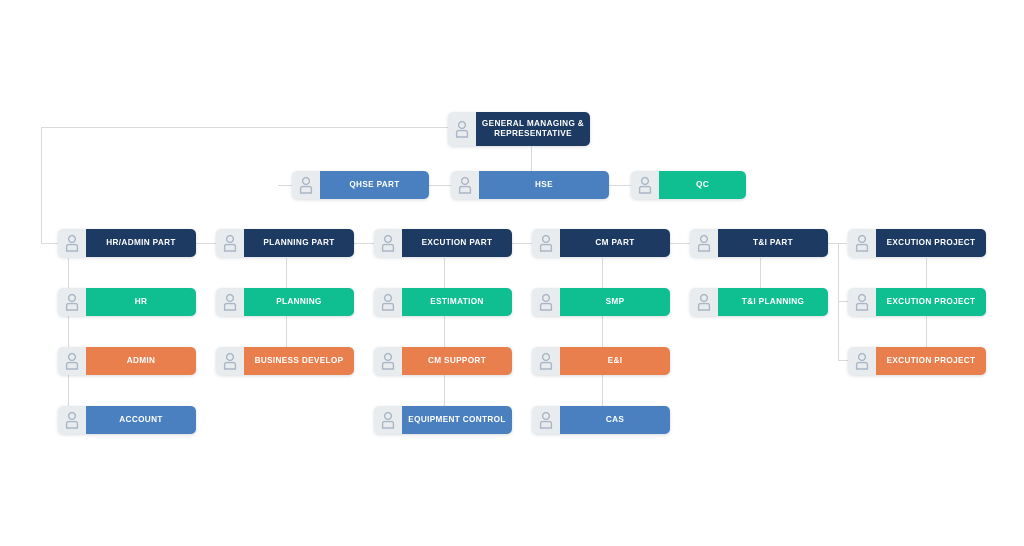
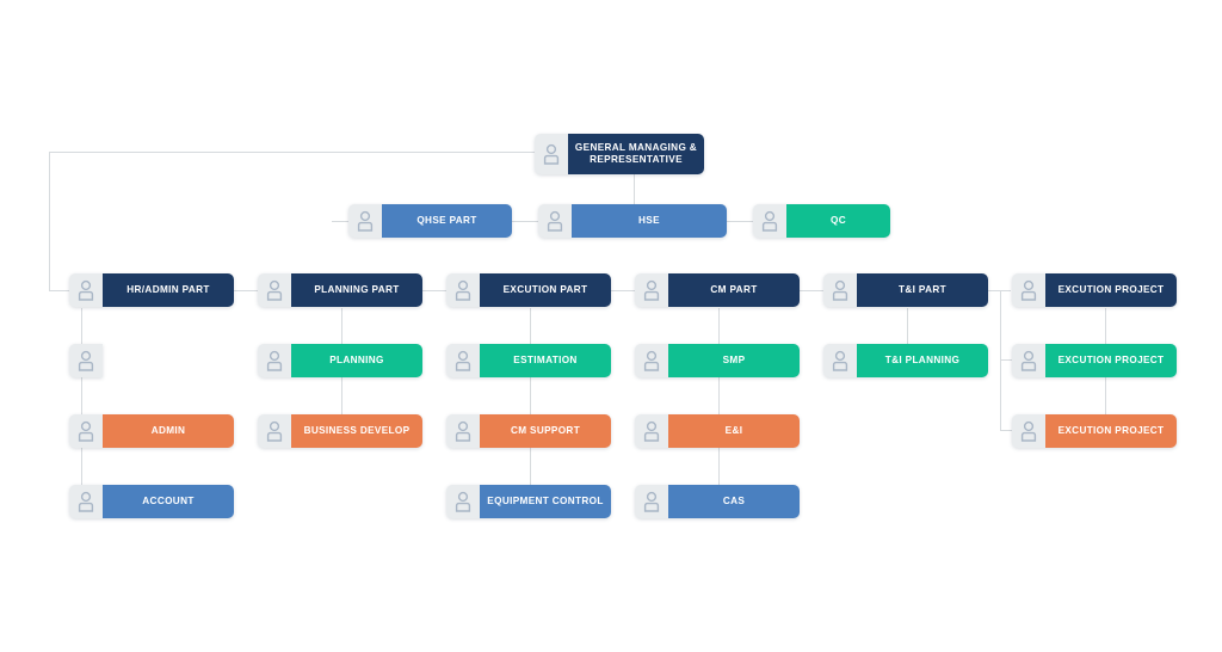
  GENERAL MANAGING &
  REPRESENTATIVE
  QHSE PART
  HSE
  QC
  HR/ADMIN PART
  PLANNING PART
  EXCUTION PART
  CM PART
  T&I PART
  EXCUTION PROJECT
- HR
  PLANNING
  ESTIMATION
  SMP
  T&I PLANNING
  EXCUTION PROJECT
  ADMIN
  BUSINESS DEVELOP
  CM SUPPORT
  E&I
  EXCUTION PROJECT
  ACCOUNT
  EQUIPMENT CONTROL
  CAS
